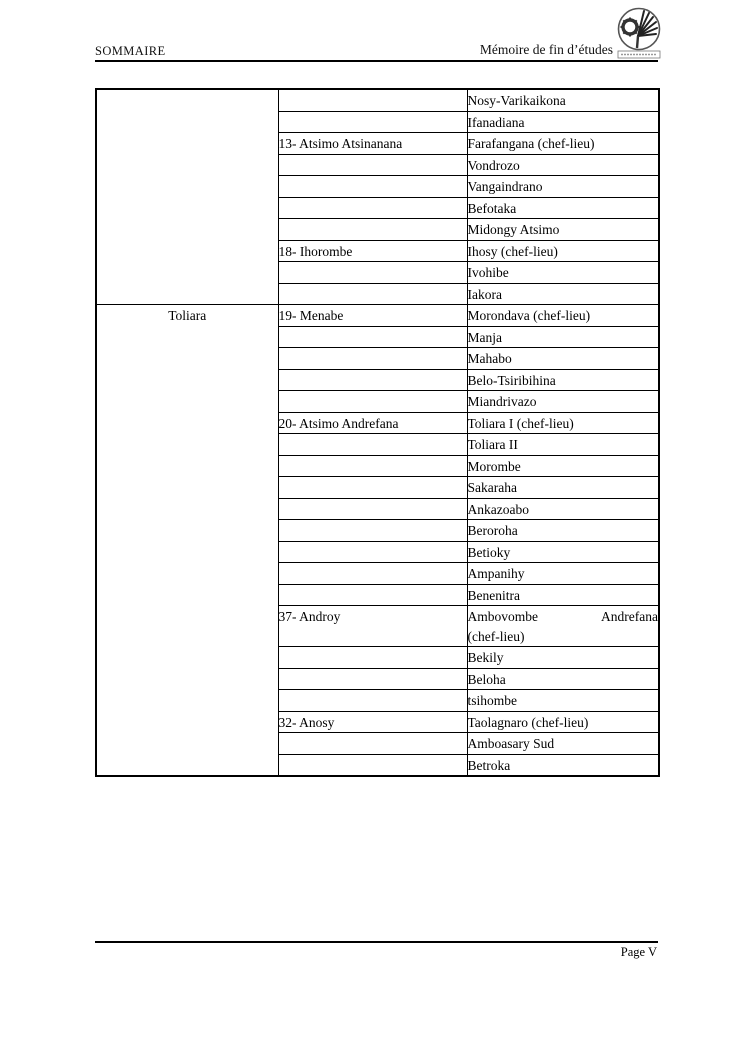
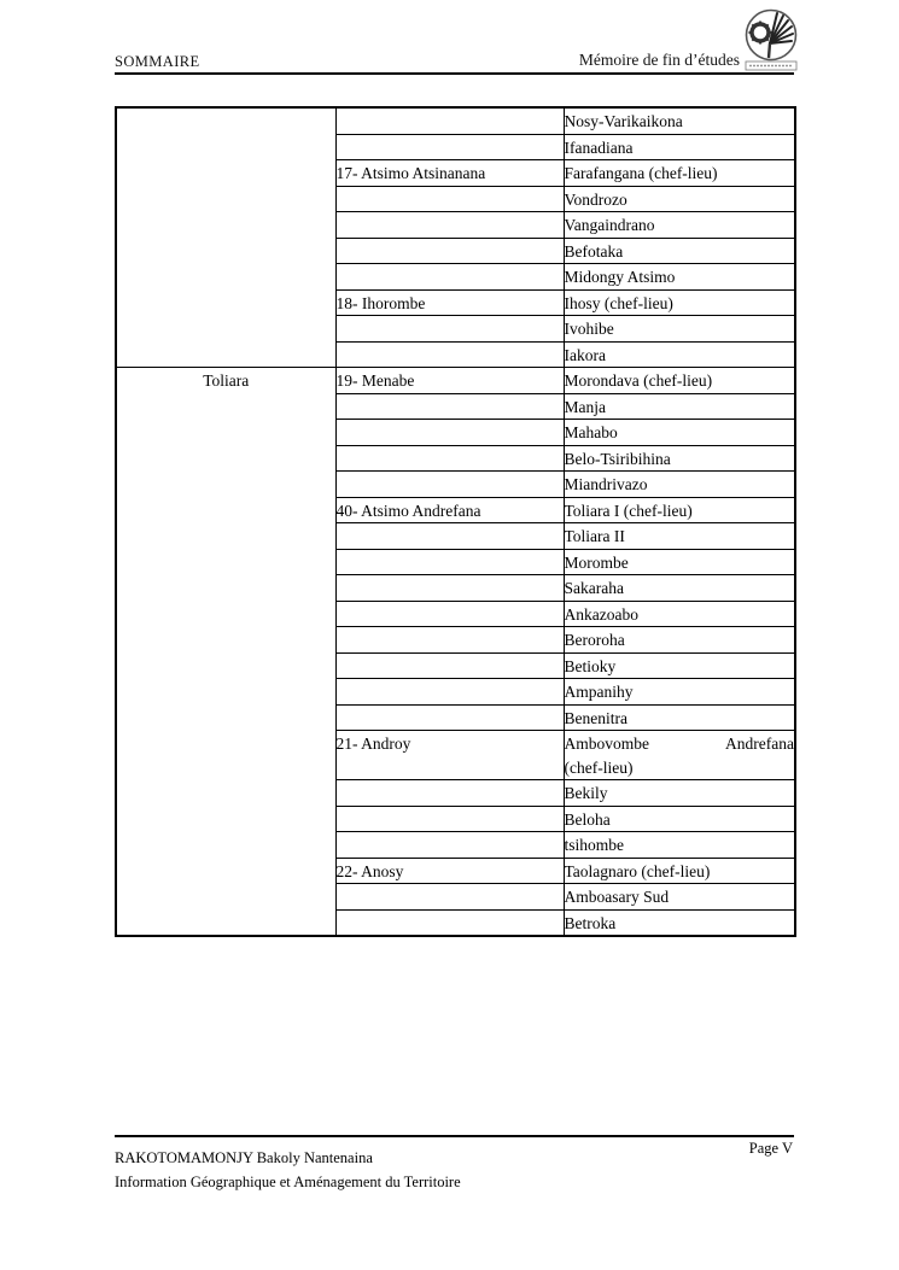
  SOMMAIRE
  Mémoire de fin d’études
  		Nosy-Varikaikona
  	Ifanadiana
- 13- Atsimo Atsinanana	Farafangana (chef-lieu)
+ 17- Atsimo Atsinanana	Farafangana (chef-lieu)
  	Vondrozo
  	Vangaindrano
  	Befotaka
  	Midongy Atsimo
  18- Ihorombe	Ihosy (chef-lieu)
  	Ivohibe
  	Iakora
  Toliara	19- Menabe	Morondava (chef-lieu)
  	Manja
  	Mahabo
  	Belo-Tsiribihina
  	Miandrivazo
- 20- Atsimo Andrefana	Toliara I (chef-lieu)
+ 40- Atsimo Andrefana	Toliara I (chef-lieu)
  	Toliara II
  	Morombe
  	Sakaraha
  	Ankazoabo
  	Beroroha
  	Betioky
  	Ampanihy
  	Benenitra
- 37- Androy	Ambovombe Andrefana(chef-lieu)
+ 21- Androy	Ambovombe Andrefana(chef-lieu)
  	Bekily
  	Beloha
  	tsihombe
- 32- Anosy	Taolagnaro (chef-lieu)
+ 22- Anosy	Taolagnaro (chef-lieu)
  	Amboasary Sud
  	Betroka
  Page V
+ RAKOTOMAMONJY Bakoly Nantenaina
+ Information Géographique et Aménagement du Territoire
